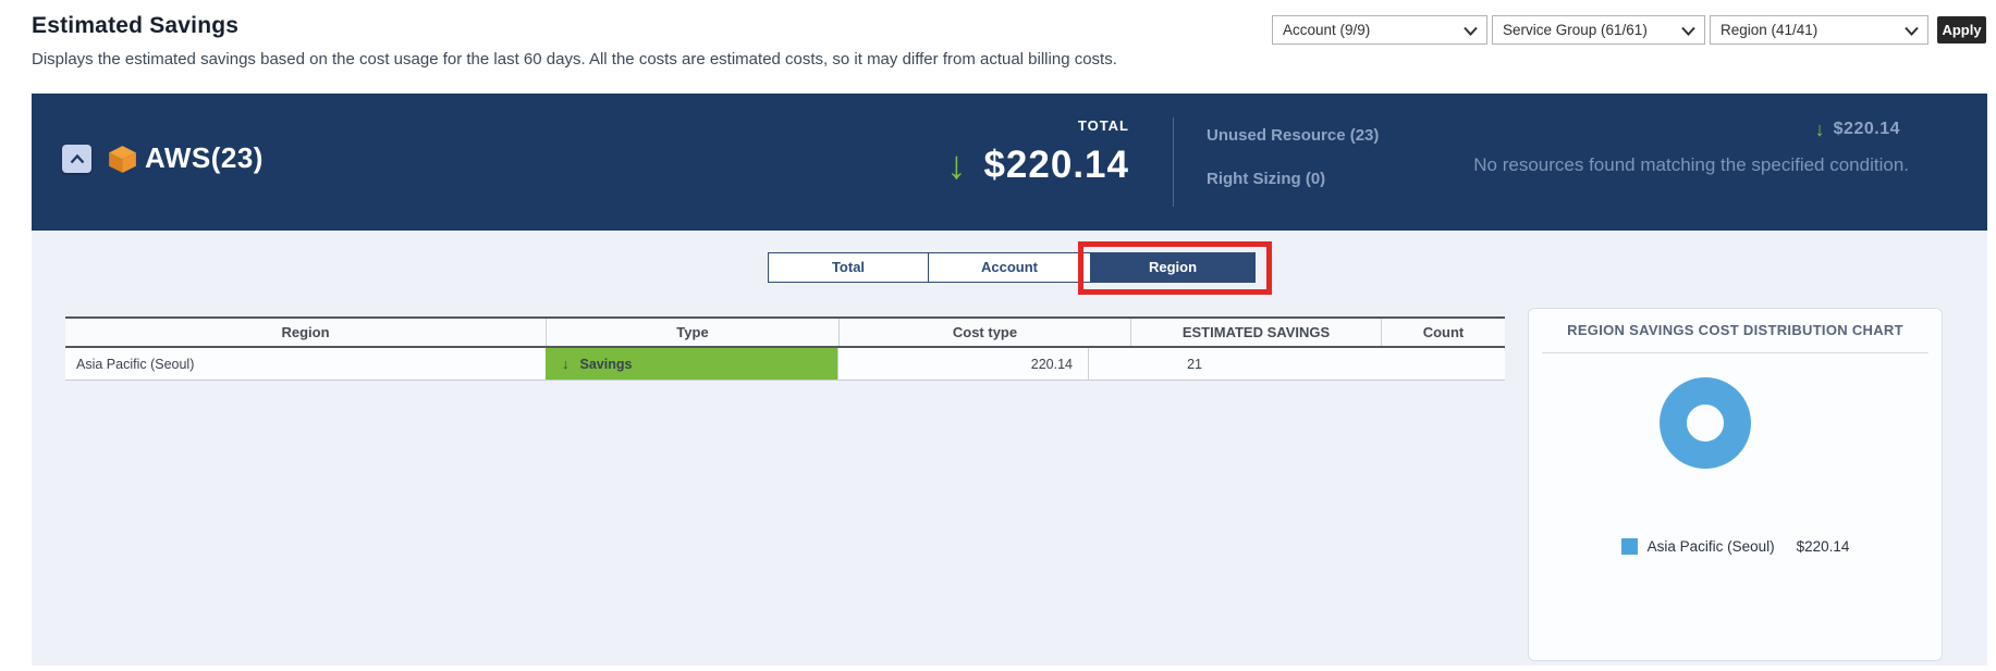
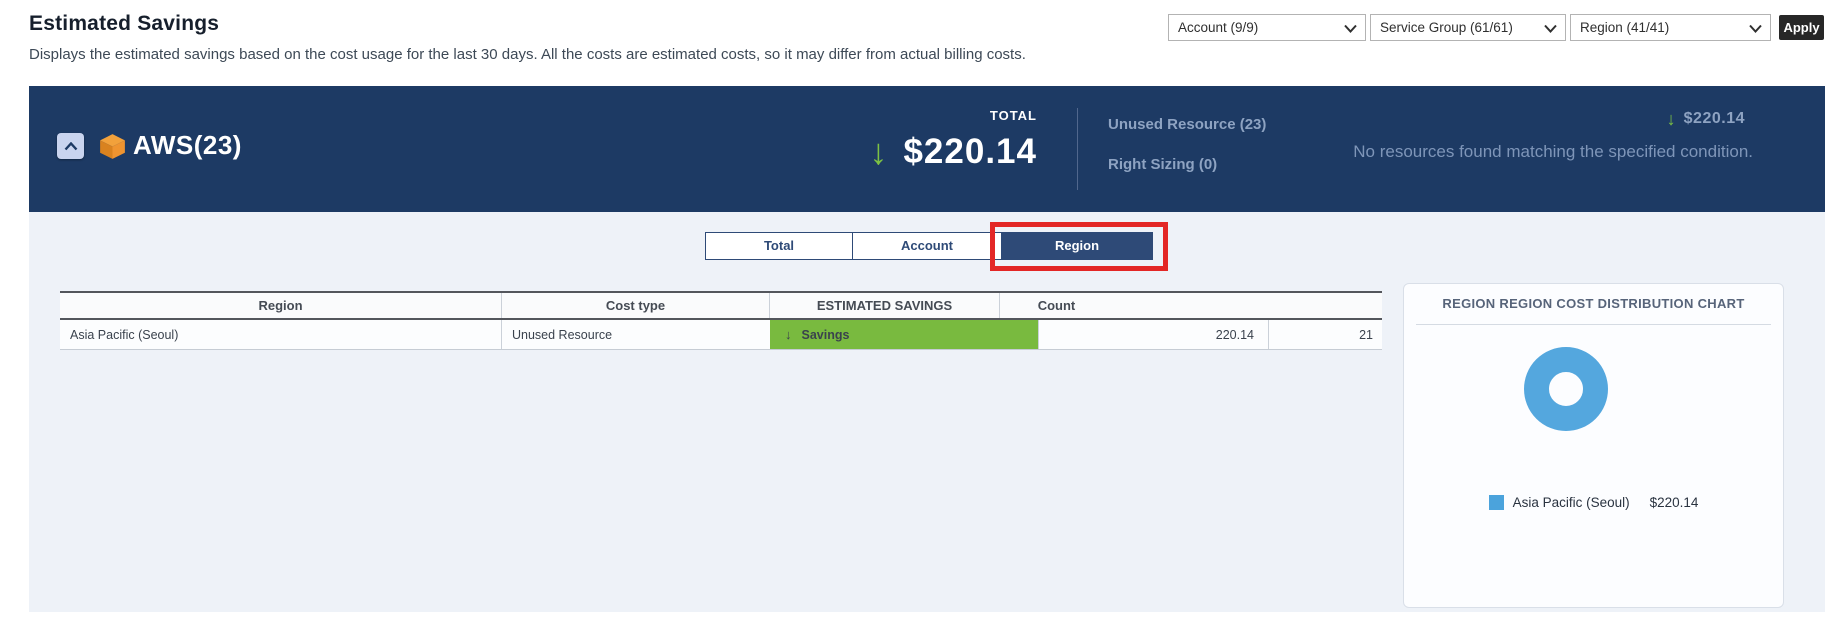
  Estimated Savings
- Displays the estimated savings based on the cost usage for the last 60 days. All the costs are estimated costs, so it may differ from actual billing costs.
+ Displays the estimated savings based on the cost usage for the last 30 days. All the costs are estimated costs, so it may differ from actual billing costs.
  Account (9/9)
  Service Group (61/61)
  Region (41/41)
  Apply
  AWS(23)
  TOTAL
  ↓
  $220.14
  Unused Resource (23)
  Right Sizing (0)
  ↓
  $220.14
  No resources found matching the specified condition.
  Total
  Account
  Region
  Region
- Type
  Cost type
  ESTIMATED SAVINGS
  Count
  Asia Pacific (Seoul)
+ Unused Resource
  ↓
  Savings
  220.14
  21
- REGION SAVINGS COST DISTRIBUTION CHART
+ REGION REGION COST DISTRIBUTION CHART
  Asia Pacific (Seoul)
  $220.14
